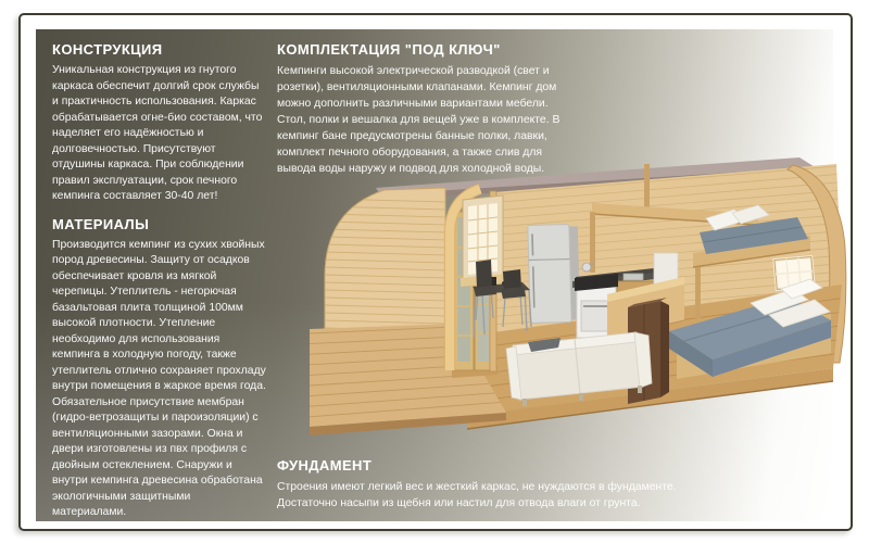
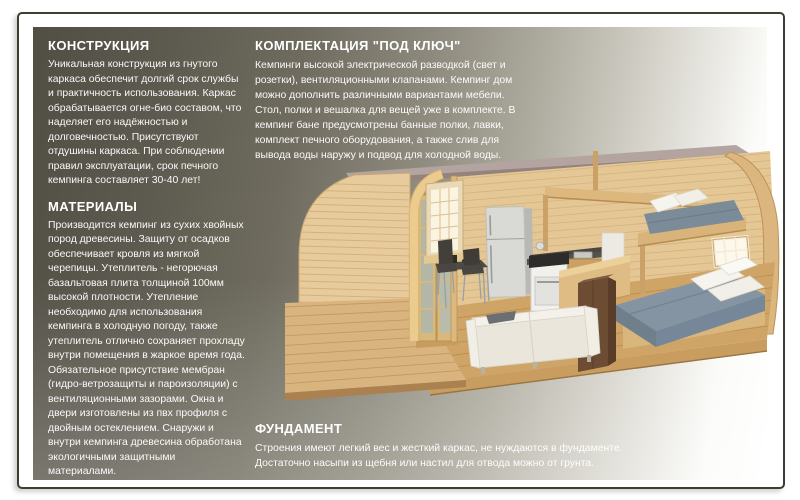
  КОНСТРУКЦИЯ
  Уникальная конструкция из гнутого каркаса обеспечит долгий срок службы и практичность использования. Каркас обрабатывается огне-био составом, что наделяет его надёжностью и долговечностью. Присутствуют отдушины каркаса. При соблюдении правил эксплуатации, срок печного кемпинга составляет 30-40 лет!
  МАТЕРИАЛЫ
  Производится кемпинг из сухих хвойных пород древесины. Защиту от осадков обеспечивает кровля из мягкой черепицы. Утеплитель - негорючая базальтовая плита толщиной 100мм высокой плотности. Утепление необходимо для использования кемпинга в холодную погоду, также утеплитель отлично сохраняет прохладу внутри помещения в жаркое время года. Обязательное присутствие мембран (гидро-ветрозащиты и пароизоляции) с вентиляционными зазорами. Окна и двери изготовлены из пвх профиля с двойным остеклением. Снаружи и внутри кемпинга древесина обработана экологичными защитными материалами.
  КОМПЛЕКТАЦИЯ "ПОД КЛЮЧ"
  Кемпинги высокой электрической разводкой (свет и розетки), вентиляционными клапанами. Кемпинг дом можно дополнить различными вариантами мебели. Стол, полки и вешалка для вещей уже в комплекте. В кемпинг бане предусмотрены банные полки, лавки, комплект печного оборудования, а также слив для вывода воды наружу и подвод для холодной воды.
  ФУНДАМЕНТ
- Строения имеют легкий вес и жесткий каркас, не нуждаются в фундаменте. Достаточно насыпи из щебня или настил для отвода влаги от грунта.
+ Строения имеют легкий вес и жесткий каркас, не нуждаются в фундаменте. Достаточно насыпи из щебня или настил для отвода можно от грунта.
